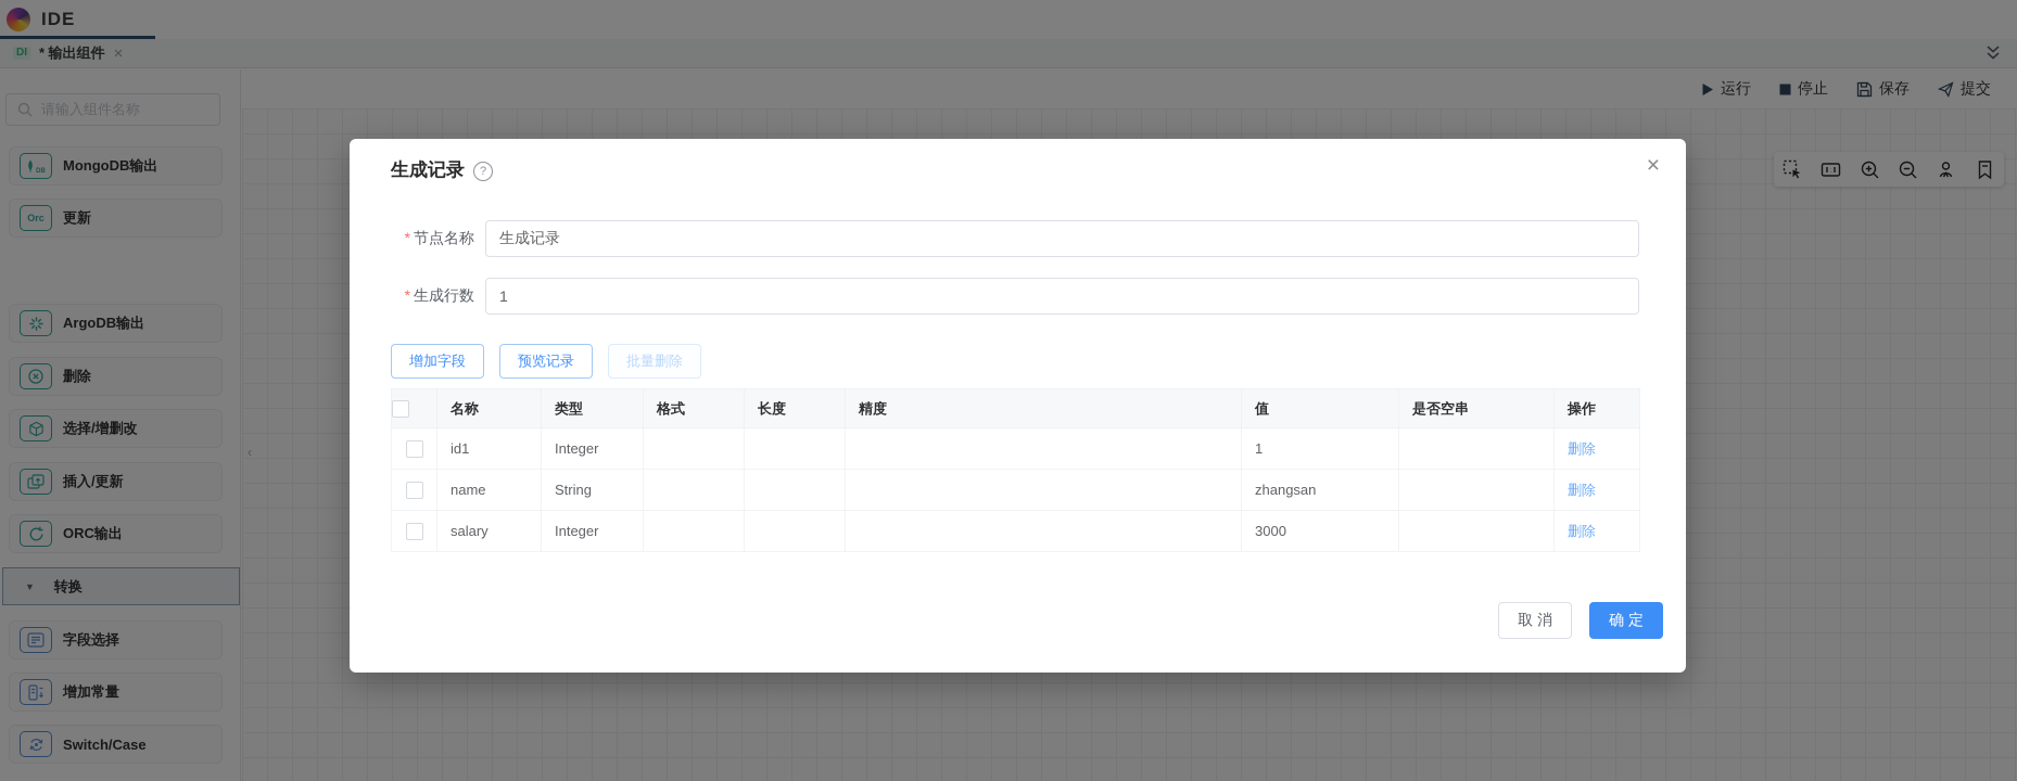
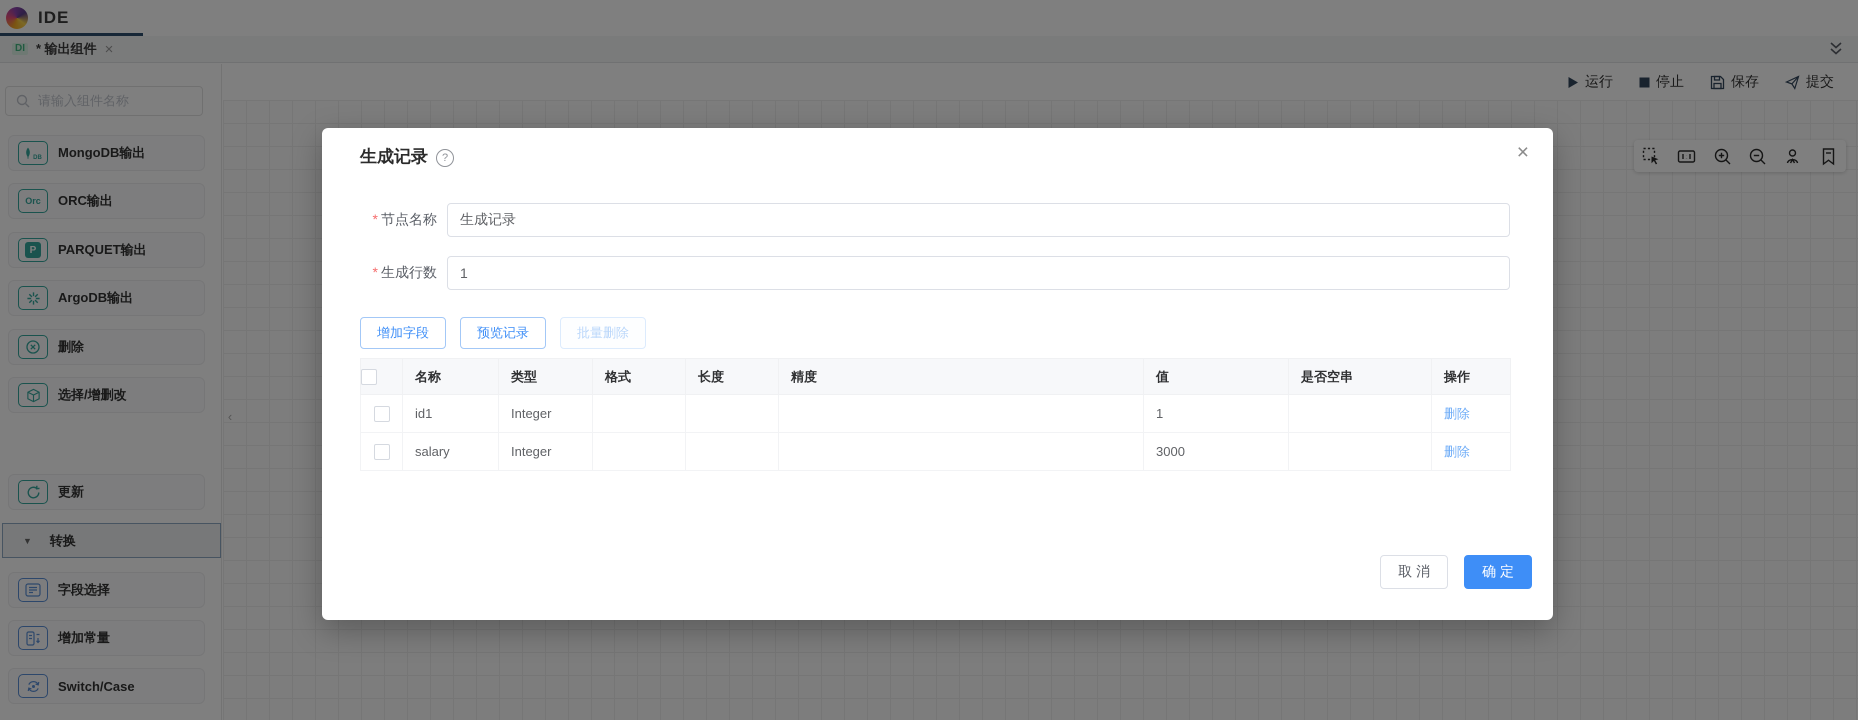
  IDE
  DI
  * 输出组件
  ×
  请输入组件名称
  MongoDB输出
  Orc
- 更新
+ ORC输出
+ P
+ PARQUET输出
  ArgoDB输出
  删除
  选择/增删改
- 插入/更新
- ORC输出
+ 更新
  ▼
  转换
  字段选择
  增加常量
  Switch/Case
  运行
  停止
  保存
  提交
  ‹
  生成记录
  ?
  ×
  * 节点名称
  生成记录
  * 生成行数
  1
  增加字段
  预览记录
  批量删除
  	名称	类型	格式	长度	精度	值	是否空串	操作
  	id1	Integer				1		删除
- 	name	String				zhangsan		删除
  	salary	Integer				3000		删除
  取 消
  确 定
